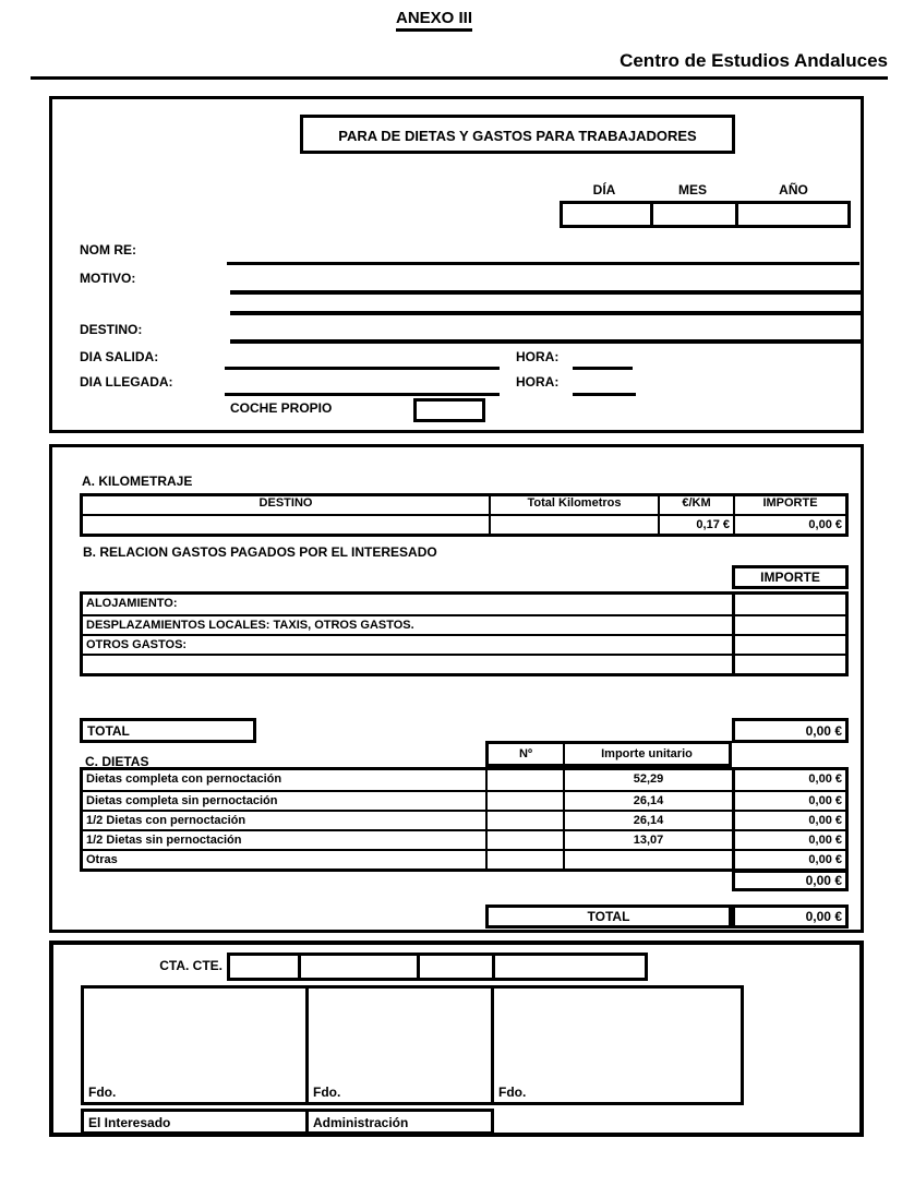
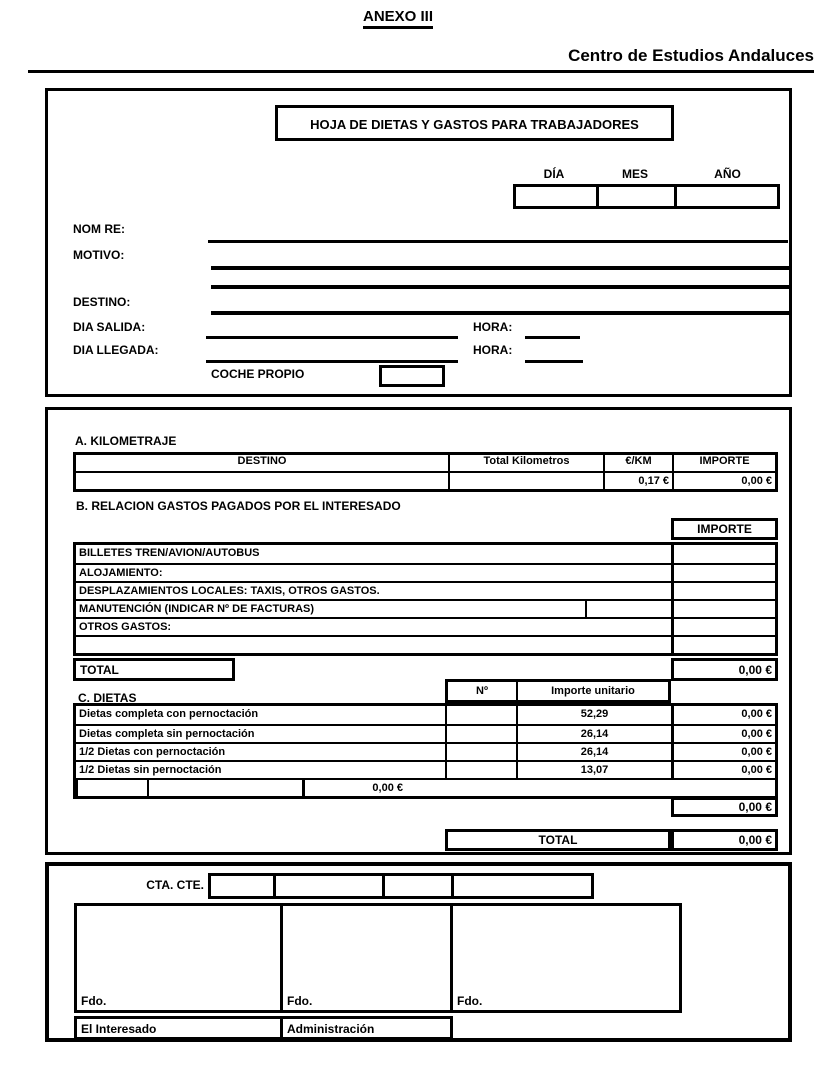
  ANEXO III
  Centro de Estudios Andaluces
- PARA DE DIETAS Y GASTOS PARA TRABAJADORES
+ HOJA DE DIETAS Y GASTOS PARA TRABAJADORES
  DÍA
  MES
  AÑO
  NOM RE:
  MOTIVO:
  DESTINO:
  DIA SALIDA:
  HORA:
  DIA LLEGADA:
  HORA:
  COCHE PROPIO
  A. KILOMETRAJE
  DESTINO
  Total Kilometros
  €/KM
  IMPORTE
  0,17 €
  0,00 €
  B. RELACION GASTOS PAGADOS POR EL INTERESADO
  IMPORTE
+ BILLETES TREN/AVION/AUTOBUS
  ALOJAMIENTO:
  DESPLAZAMIENTOS LOCALES: TAXIS, OTROS GASTOS.
+ MANUTENCIÓN (INDICAR Nº DE FACTURAS)
  OTROS GASTOS:
  TOTAL
  0,00 €
  C. DIETAS
  Nº
  Importe unitario
  Dietas completa con pernoctación
  52,29
  0,00 €
  Dietas completa sin pernoctación
  26,14
  0,00 €
  1/2 Dietas con pernoctación
  26,14
  0,00 €
  1/2 Dietas sin pernoctación
  13,07
  0,00 €
- Otras
  0,00 €
  0,00 €
  TOTAL
  0,00 €
  CTA. CTE.
  Fdo.
  Fdo.
  Fdo.
  El Interesado
  Administración
